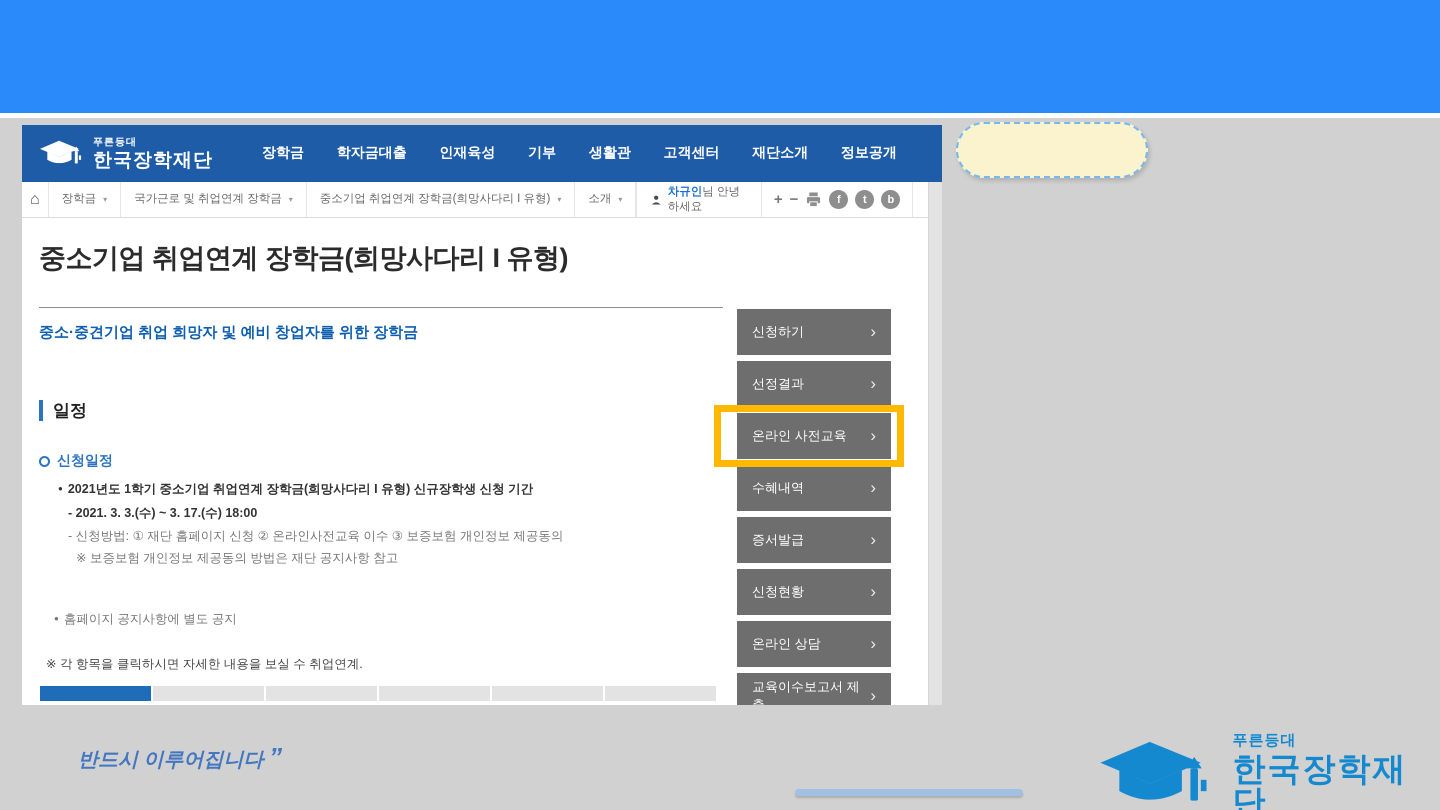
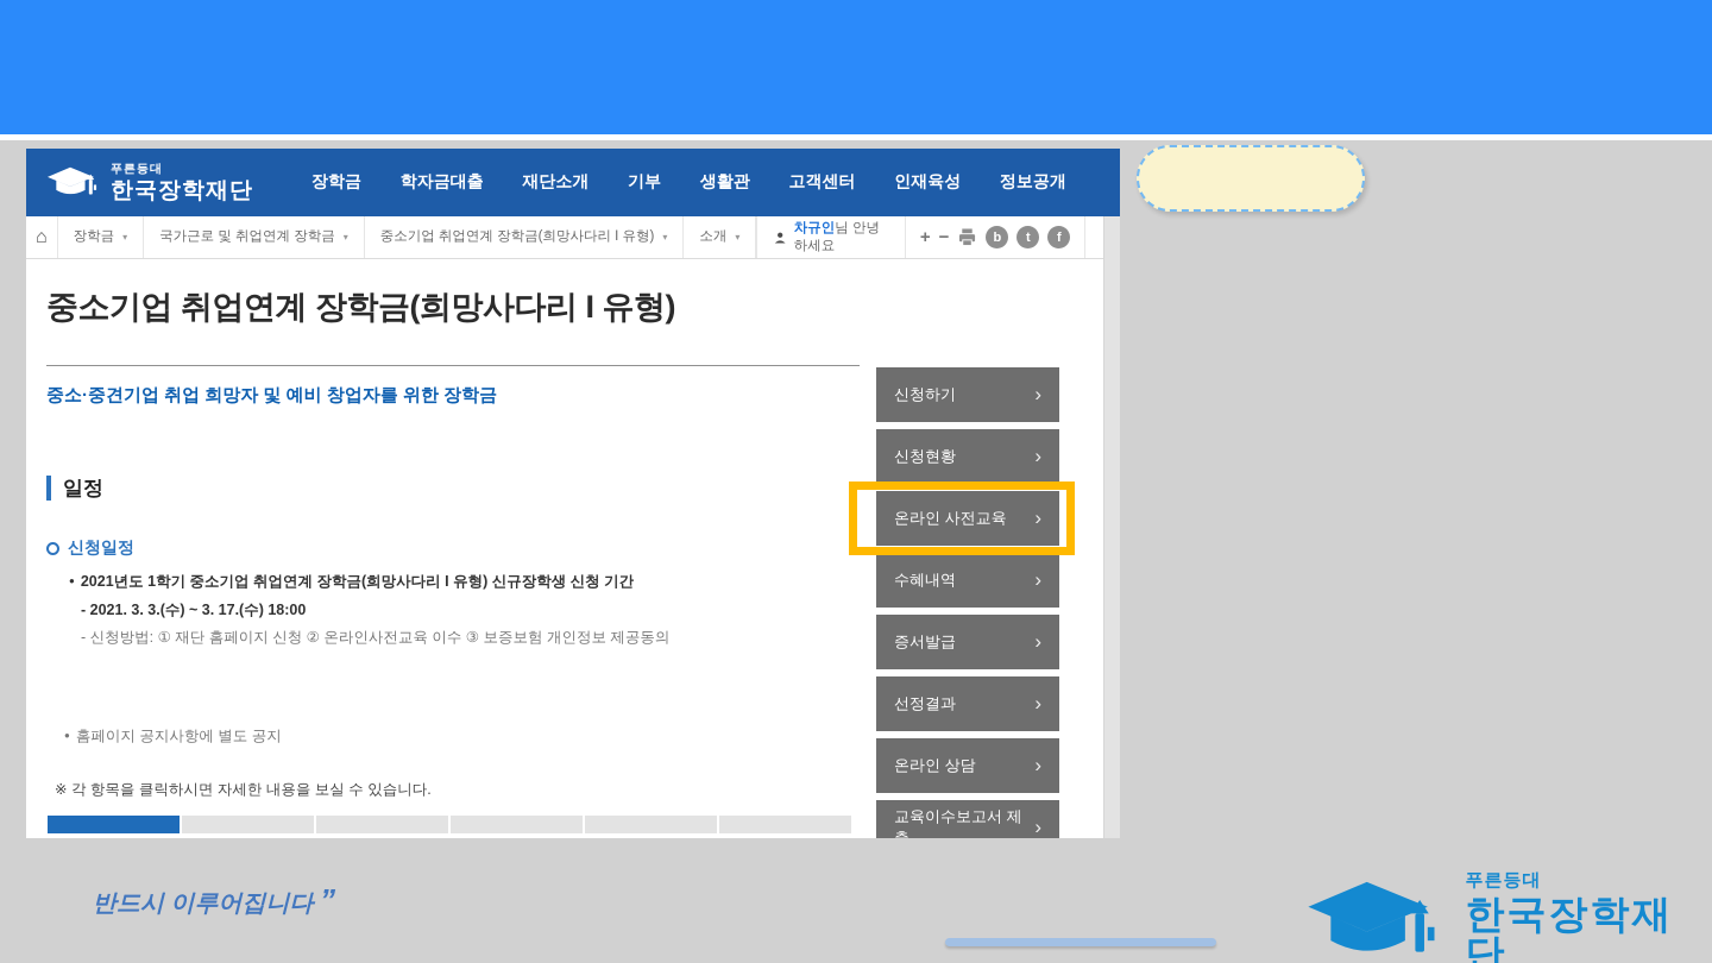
  푸른등대
  한국장학재단
  장학금
  학자금대출
- 인재육성
+ 재단소개
  기부
  생활관
  고객센터
- 재단소개
+ 인재육성
  정보공개
  ⌂
  장학금
  ▾
  국가근로 및 취업연계 장학금
  ▾
  중소기업 취업연계 장학금(희망사다리 I 유형)
  ▾
  소개
  ▾
  차규인님 안녕하세요
  +
  −
- f
+ b
  t
- b
+ f
  중소기업 취업연계 장학금(희망사다리 I 유형)
  중소·중견기업 취업 희망자 및 예비 창업자를 위한 장학금
  일정
  신청일정
  ● 2021년도 1학기 중소기업 취업연계 장학금(희망사다리 I 유형) 신규장학생 신청 기간
  - 2021. 3. 3.(수) ~ 3. 17.(수) 18:00
  - 신청방법: ① 재단 홈페이지 신청 ② 온라인사전교육 이수 ③ 보증보험 개인정보 제공동의
- ※ 보증보험 개인정보 제공동의 방법은 재단 공지사항 참고
  ● 홈페이지 공지사항에 별도 공지
- ※ 각 항목을 클릭하시면 자세한 내용을 보실 수 취업연계.
+ ※ 각 항목을 클릭하시면 자세한 내용을 보실 수 있습니다.
  신청하기
  ›
- 선정결과
+ 신청현황
  ›
  온라인 사전교육
  ›
  수혜내역
  ›
  증서발급
  ›
- 신청현황
+ 선정결과
  ›
  온라인 상담
  ›
  교육이수보고서 제출
  ›
  반드시 이루어집니다 ”
  푸른등대
  한국장학재단
